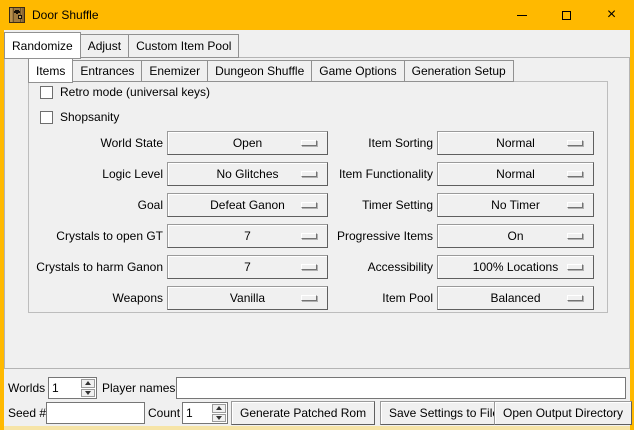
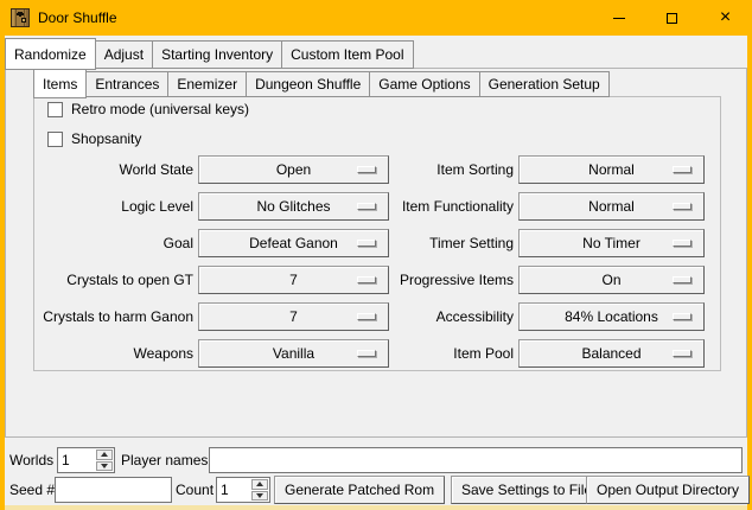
  Door Shuffle
  ×
  Randomize
  Adjust
+ Starting Inventory
  Custom Item Pool
  Items
  Entrances
  Enemizer
  Dungeon Shuffle
  Game Options
  Generation Setup
  Retro mode (universal keys)
  Shopsanity
  World State
  Open
  Logic Level
  No Glitches
  Goal
  Defeat Ganon
  Crystals to open GT
  7
  Crystals to harm Ganon
  7
  Weapons
  Vanilla
  Item Sorting
  Normal
  Item Functionality
  Normal
  Timer Setting
  No Timer
  Progressive Items
  On
  Accessibility
- 100% Locations
+ 84% Locations
  Item Pool
  Balanced
  Worlds
  1
  Player names
  Seed #
  Count
  1
  Generate Patched Rom
  Save Settings to Fil
  Open Output Directory
